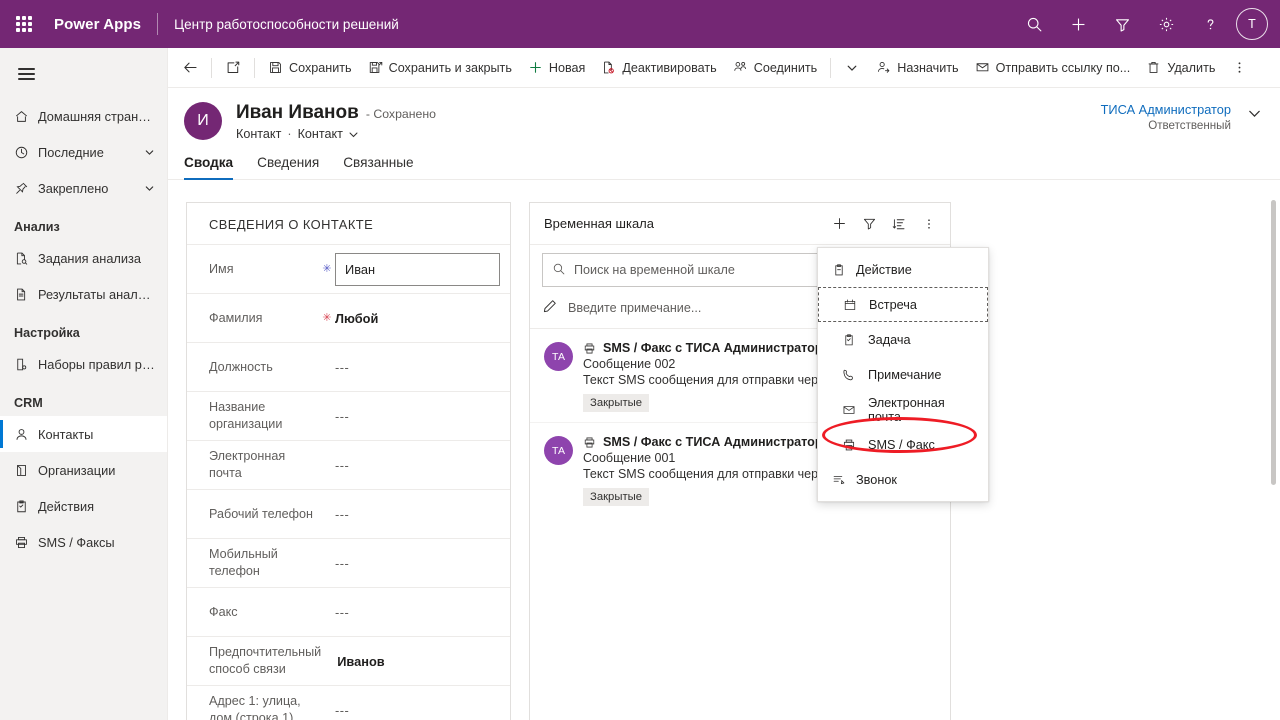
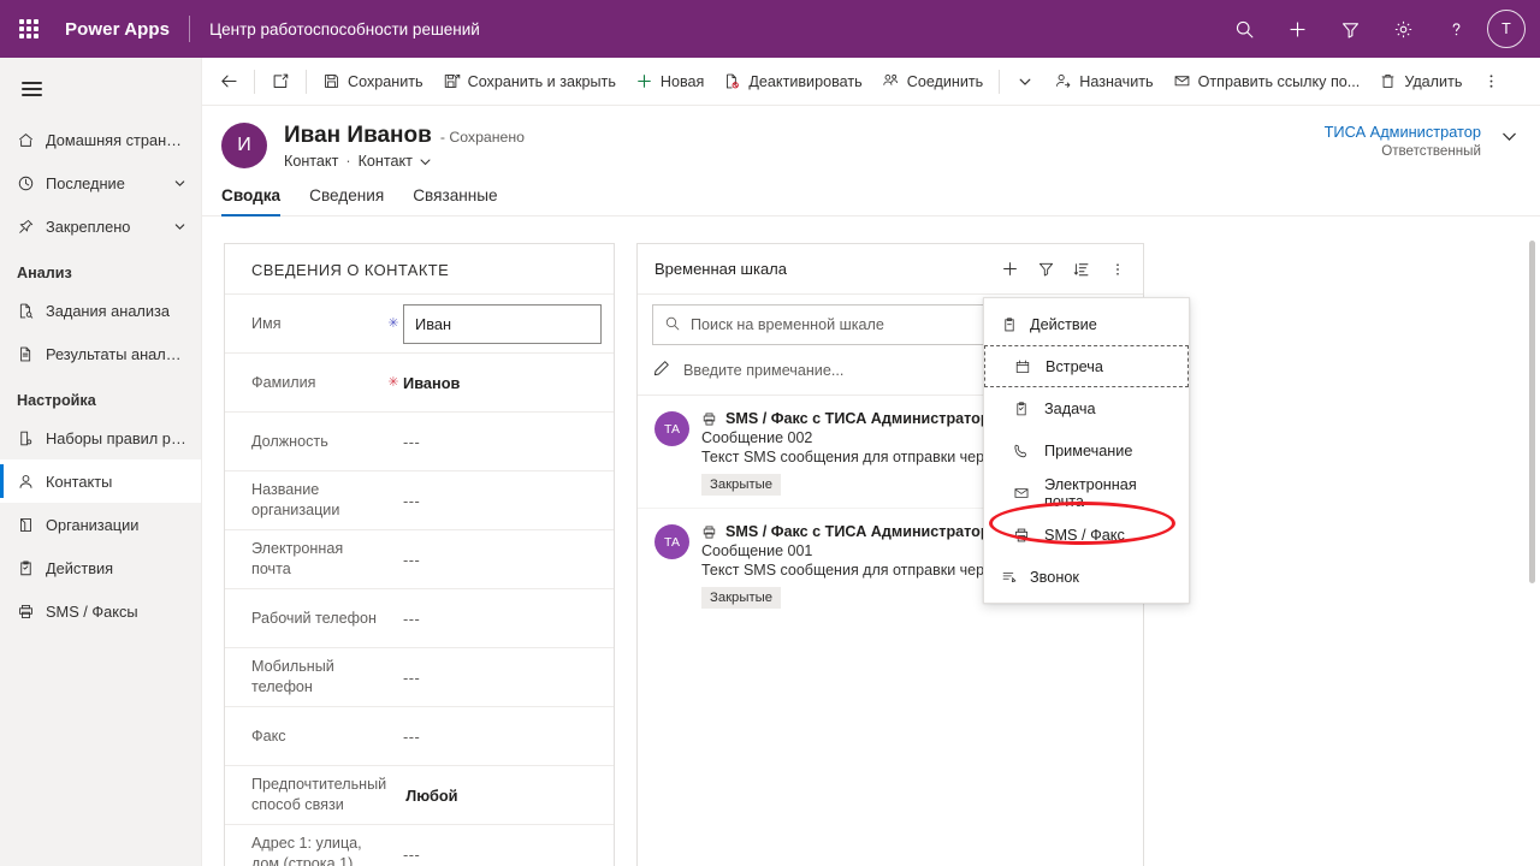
  Power Apps
  Центр работоспособности решений
  T
  Домашняя страница
  Последние
  Закреплено
  Анализ
  Задания анализа
  Результаты анализа
  Настройка
  Наборы правил раб
- CRM
  Контакты
  Организации
  Действия
  SMS / Факсы
  Сохранить
  Сохранить и закрыть
  Новая
  Деактивировать
  Соединить
  Назначить
  Отправить ссылку по...
  Удалить
  И
  Иван Иванов
  - Сохранено
  Контакт
  ·
  Контакт
  ТИСА Администратор
  Ответственный
  Сводка
  Сведения
  Связанные
  СВЕДЕНИЯ О КОНТАКТЕ
  Имя
  ✳
  Иван
  Фамилия
  ✳
- Любой
+ Иванов
  Должность
  ---
  Название организации
  ---
  Электронная почта
  ---
  Рабочий телефон
  ---
  Мобильный телефон
  ---
  Факс
  ---
  Предпочтительный способ связи
- Иванов
+ Любой
  Адрес 1: улица, дом (строка 1)
  ---
  Временная шкала
  Поиск на временной шкале
  Введите примечание...
  ТА
  SMS / Факс с ТИСА Администрато
  Сообщение 002
  Текст SMS сообщения для отправки чер
  Закрытые
  ТА
  SMS / Факс с ТИСА Администрато
  Сообщение 001
  Текст SMS сообщения для отправки чер
  Закрытые
  Действие
  Встреча
  Задача
  Примечание
  Электронная почта
  SMS / Факс
  Звонок
